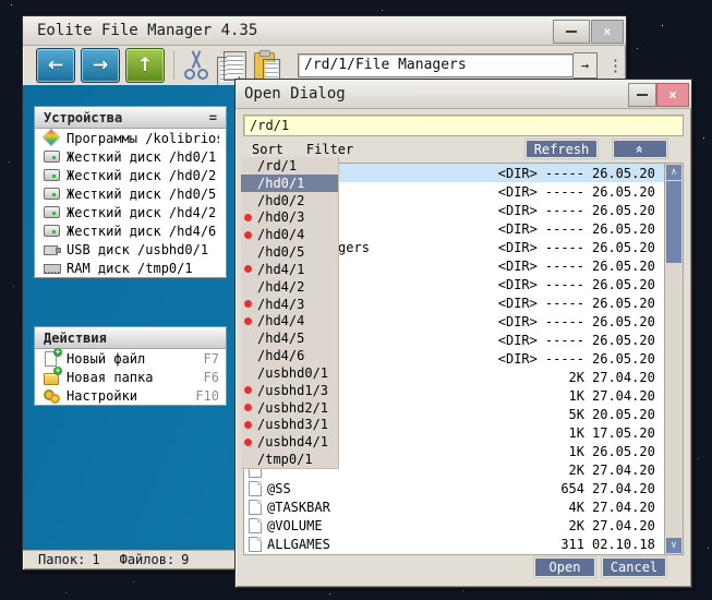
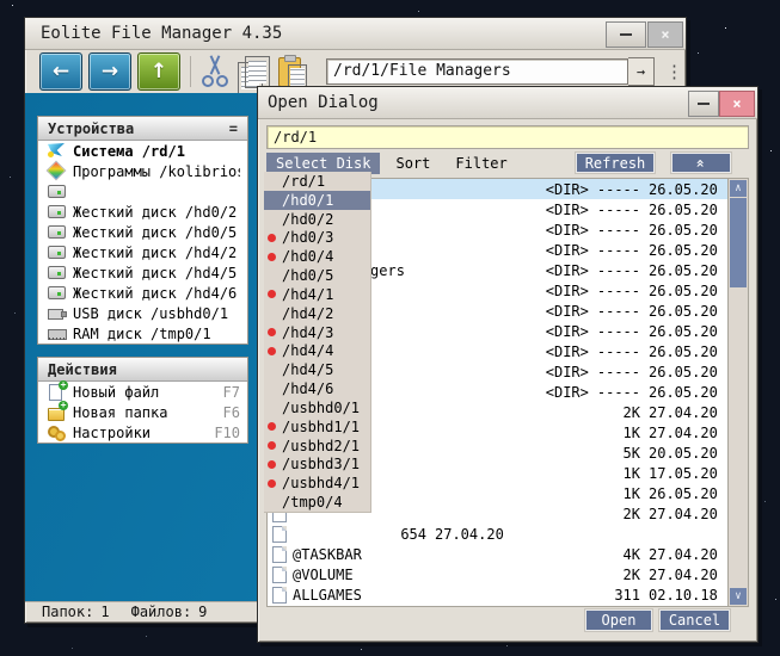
  Eolite File Manager 4.35
  ×
  ←
  →
  ↑
  /rd/1/File Managers
  →
  ⋮
  Устройства
  =
+ Система /rd/1
  Программы /kolibrio
- Жесткий диск /hd0/1
  Жесткий диск /hd0/2
  Жесткий диск /hd0/5
  Жесткий диск /hd4/2
+ Жесткий диск /hd4/5
  Жесткий диск /hd4/6
  USB диск /usbhd0/1
  RAM диск /tmp0/1
  Действия
  Новый файл
  F7
  Новая папка
  F6
  Настройки
  F10
  Папок:
  1
  Файлов:
  9
  Open Dialog
  ×
  /rd/1
+ Select Disk
  Sort
  Filter
  Refresh
  <DIR>
  -----
  26.05.20
  <DIR>
  -----
  26.05.20
  <DIR>
  -----
  26.05.20
  <DIR>
  -----
  26.05.20
  <DIR>
  -----
  26.05.20
  <DIR>
  -----
  26.05.20
  <DIR>
  -----
  26.05.20
  <DIR>
  -----
  26.05.20
  <DIR>
  -----
  26.05.20
  <DIR>
  -----
  26.05.20
  <DIR>
  -----
  26.05.20
  2K
  27.04.20
  1K
  27.04.20
  5K
  20.05.20
  1K
  17.05.20
  1K
  26.05.20
  2K
  27.04.20
- @SS
  654
  27.04.20
  @TASKBAR
  4K
  27.04.20
  @VOLUME
  2K
  27.04.20
  ALLGAMES
  311
  02.10.18
  ∧
  ∨
  /rd/1
  /hd0/1
  /hd0/2
  /hd0/3
  /hd0/4
  /hd0/5
  /hd4/1
  /hd4/2
  /hd4/3
  /hd4/4
  /hd4/5
  /hd4/6
  /usbhd0/1
- /usbhd1/3
+ /usbhd1/1
  /usbhd2/1
  /usbhd3/1
  /usbhd4/1
- /tmp0/1
+ /tmp0/4
  Open
  Cancel
